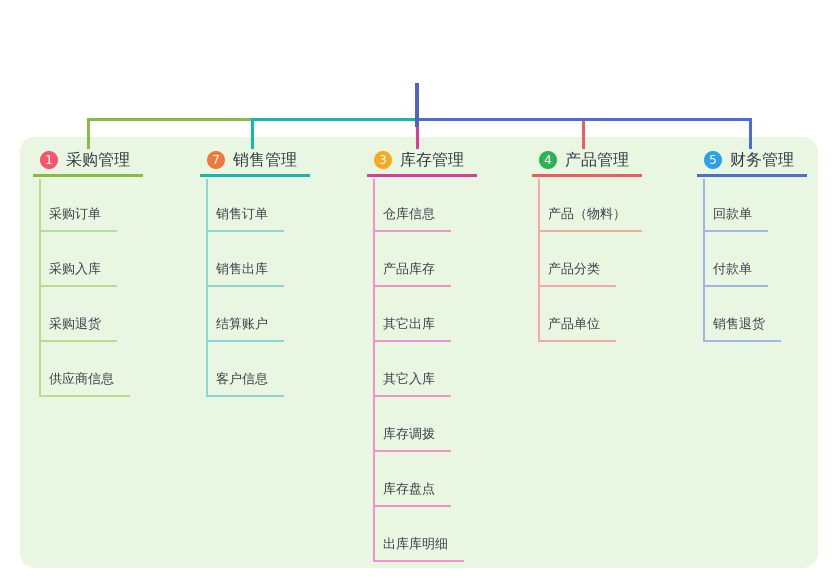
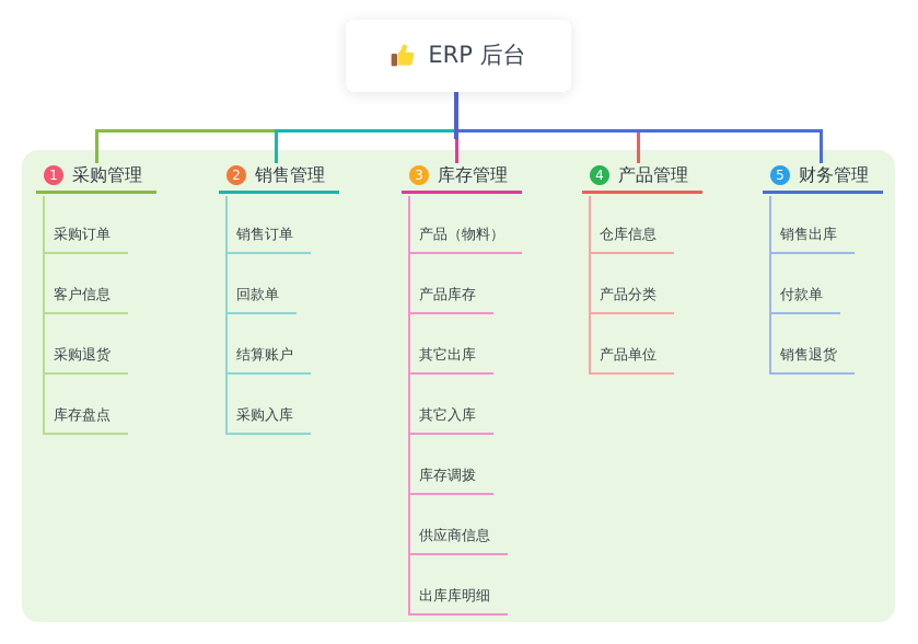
+ ERP 后台
  1
  采购管理
  采购订单
- 采购入库
+ 客户信息
  采购退货
- 供应商信息
+ 库存盘点
- 7
+ 2
  销售管理
  销售订单
- 销售出库
+ 回款单
  结算账户
- 客户信息
+ 采购入库
  3
  库存管理
- 仓库信息
+ 产品（物料）
  产品库存
  其它出库
  其它入库
  库存调拨
- 库存盘点
+ 供应商信息
  出库库明细
  4
  产品管理
- 产品（物料）
+ 仓库信息
  产品分类
  产品单位
  5
  财务管理
- 回款单
+ 销售出库
  付款单
  销售退货
